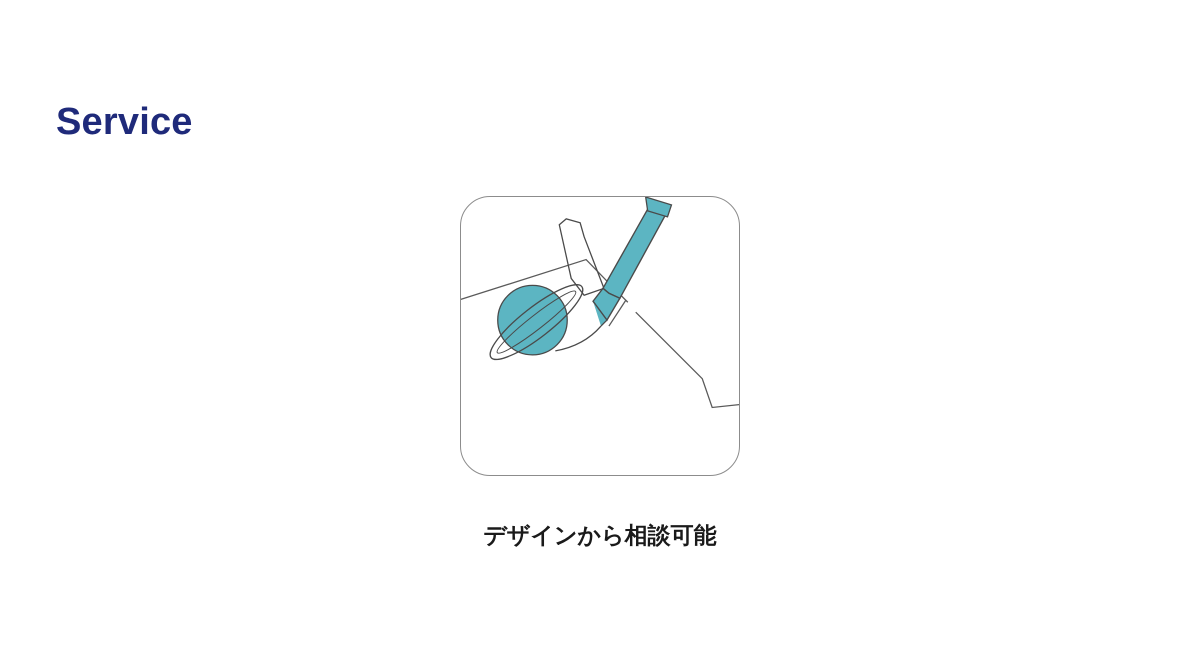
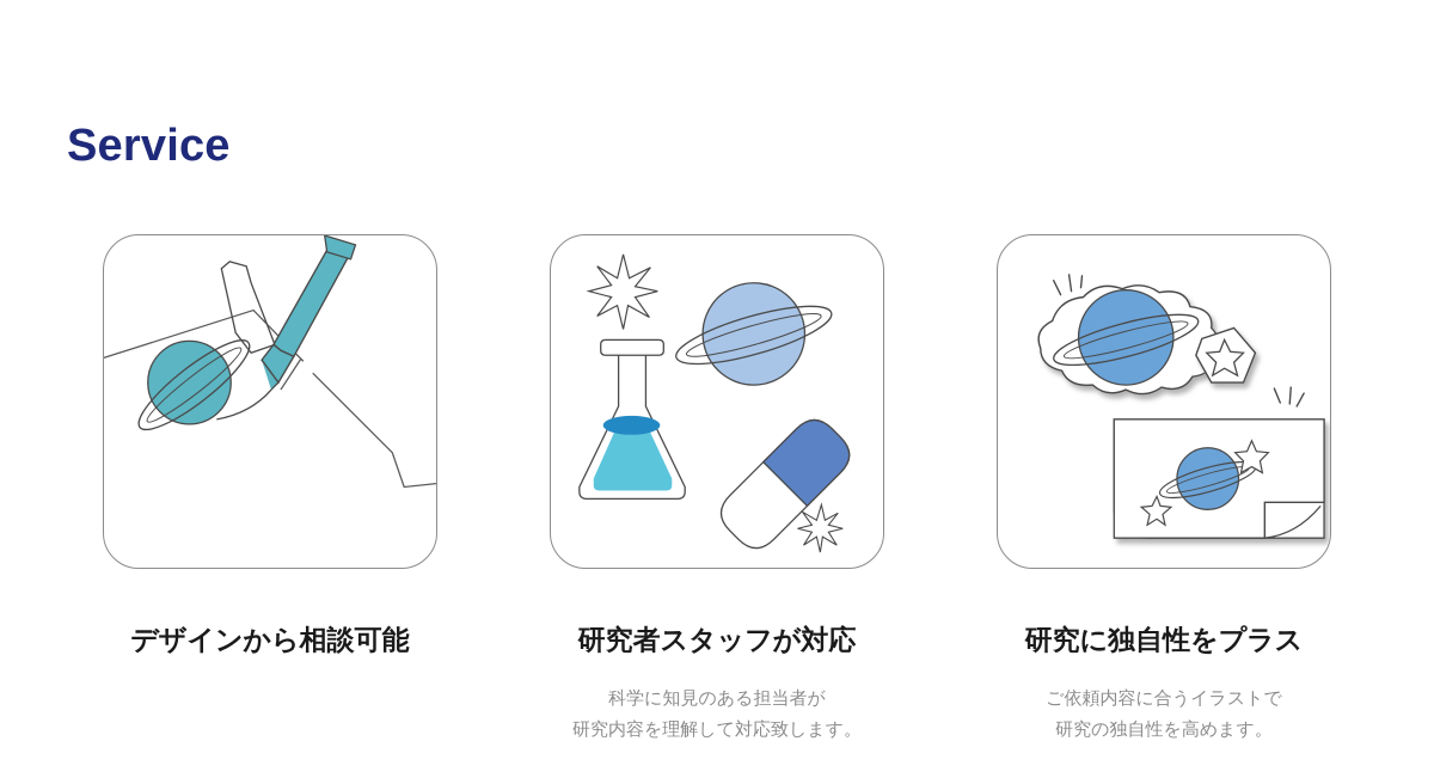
  Service
  デザインから相談可能
+ 研究者スタッフが対応
+ 科学に知見のある担当者が
+ 研究内容を理解して対応致します。
+ 研究に独自性をプラス
+ ご依頼内容に合うイラストで
+ 研究の独自性を高めます。
